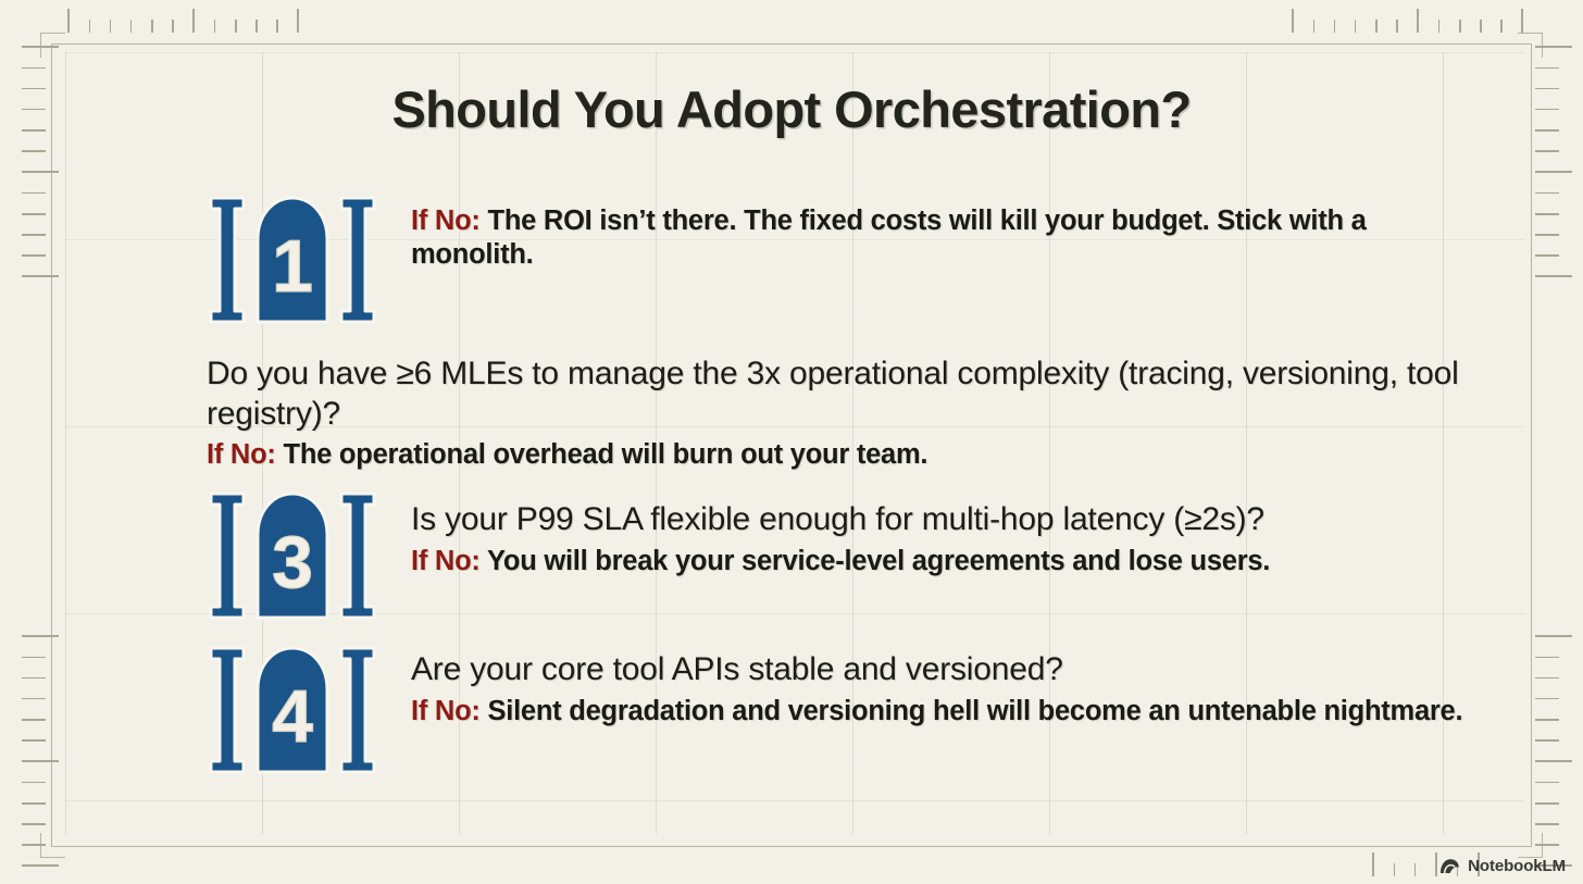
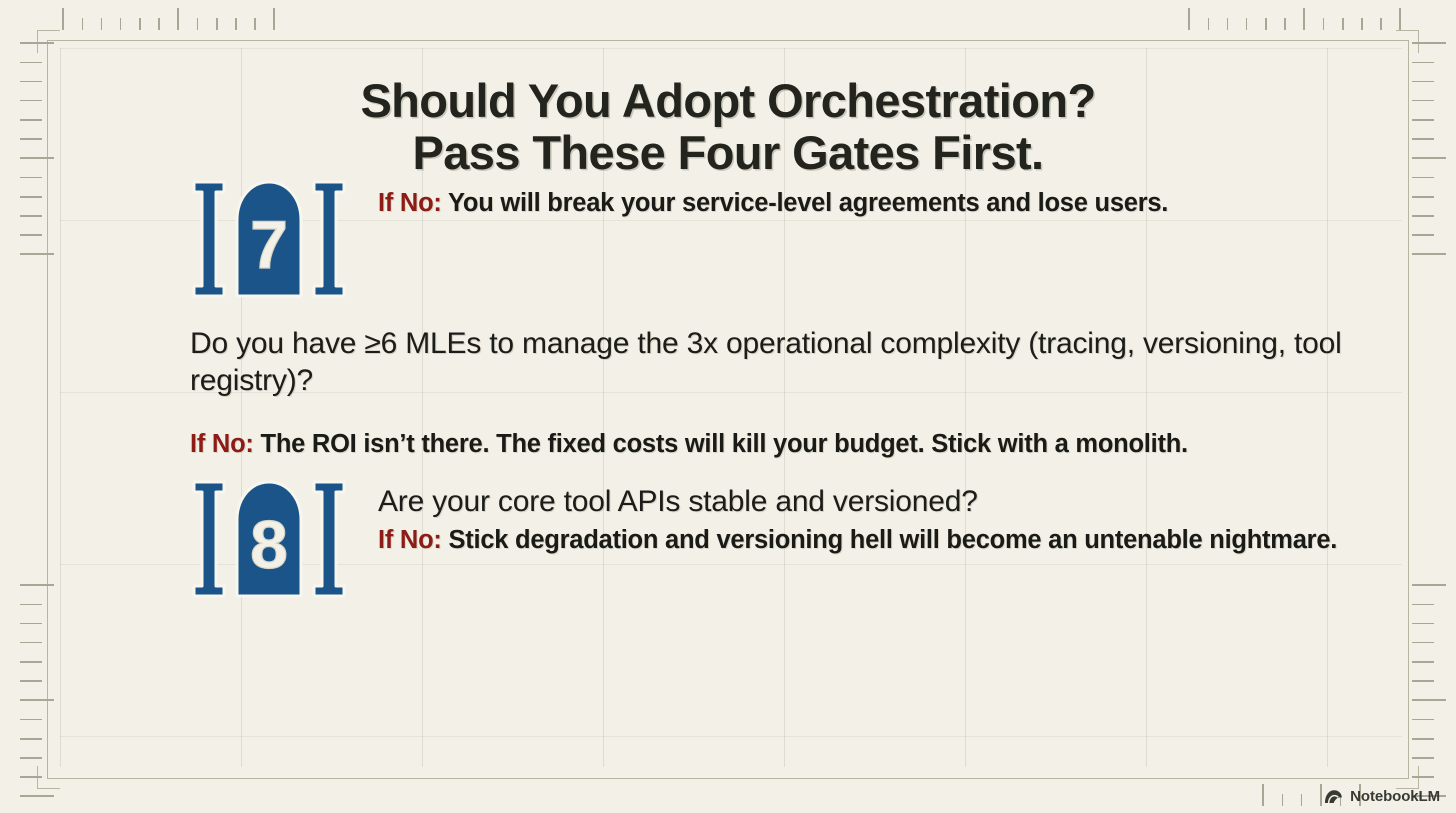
  Should You Adopt Orchestration?
+ Pass These Four Gates First.
- 1
+ 7
- If No: The ROI isn’t there. The fixed costs will kill your budget. Stick with a monolith.
+ If No: You will break your service-level agreements and lose users.
  Do you have ≥6 MLEs to manage the 3x operational complexity (tracing, versioning, tool registry)?
- If No: The operational overhead will burn out your team.
- 3
- Is your P99 SLA flexible enough for multi-hop latency (≥2s)?
- If No: You will break your service-level agreements and lose users.
+ If No: The ROI isn’t there. The fixed costs will kill your budget. Stick with a monolith.
- 4
+ 8
  Are your core tool APIs stable and versioned?
- If No: Silent degradation and versioning hell will become an untenable nightmare.
+ If No: Stick degradation and versioning hell will become an untenable nightmare.
  NotebookLM
